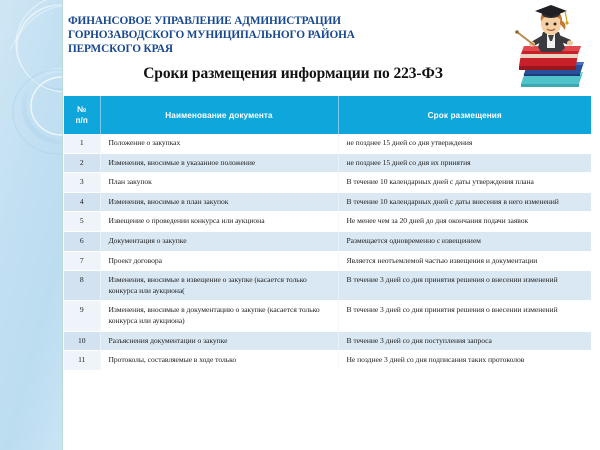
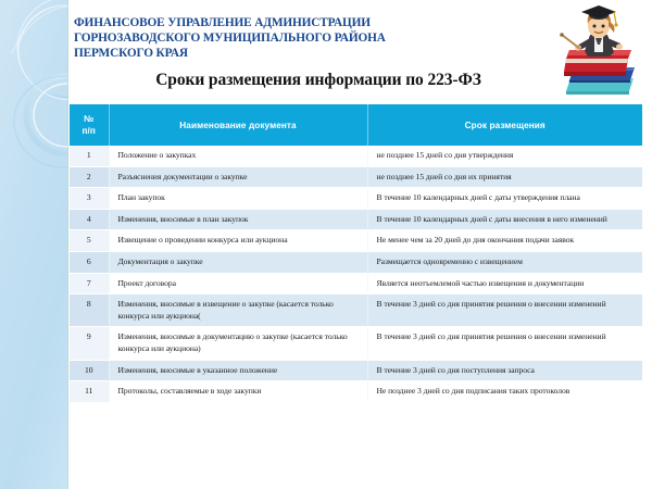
  ФИНАНСОВОЕ УПРАВЛЕНИЕ АДМИНИСТРАЦИИ
  ГОРНОЗАВОДСКОГО МУНИЦИПАЛЬНОГО РАЙОНА
  ПЕРМСКОГО КРАЯ
  Сроки размещения информации по 223-ФЗ
  № п/п	Наименование документа	Срок размещения
  1	Положение о закупках	не позднее 15 дней со дня утверждения
- 2	Изменения, вносимые в указанное положение	не позднее 15 дней со дня их принятия
+ 2	Разъяснения документации о закупке	не позднее 15 дней со дня их принятия
  3	План закупок	В течение 10 календарных дней с даты утверждения плана
  4	Изменения, вносимые в план закупок	В течение 10 календарных дней с даты внесения в него изменений
  5	Извещение о проведении конкурса или аукциона	Не менее чем за 20 дней до дня окончания подачи заявок
  6	Документация о закупке	Размещается одновременно с извещением
  7	Проект договора	Является неотъемлемой частью извещения и документации
  8	Изменения, вносимые в извещение о закупке (касается только конкурса или аукциона(	В течение 3 дней со дня принятия решения о внесении изменений
  9	Изменения, вносимые в документацию о закупке (касается только конкурса или аукциона)	В течение 3 дней со дня принятия решения о внесении изменений
- 10	Разъяснения документации о закупке	В течение 3 дней со дня поступления запроса
+ 10	Изменения, вносимые в указанное положение	В течение 3 дней со дня поступления запроса
- 11	Протоколы, составляемые в ходе только	Не позднее 3 дней со дня подписания таких протоколов
+ 11	Протоколы, составляемые в ходе закупки	Не позднее 3 дней со дня подписания таких протоколов
